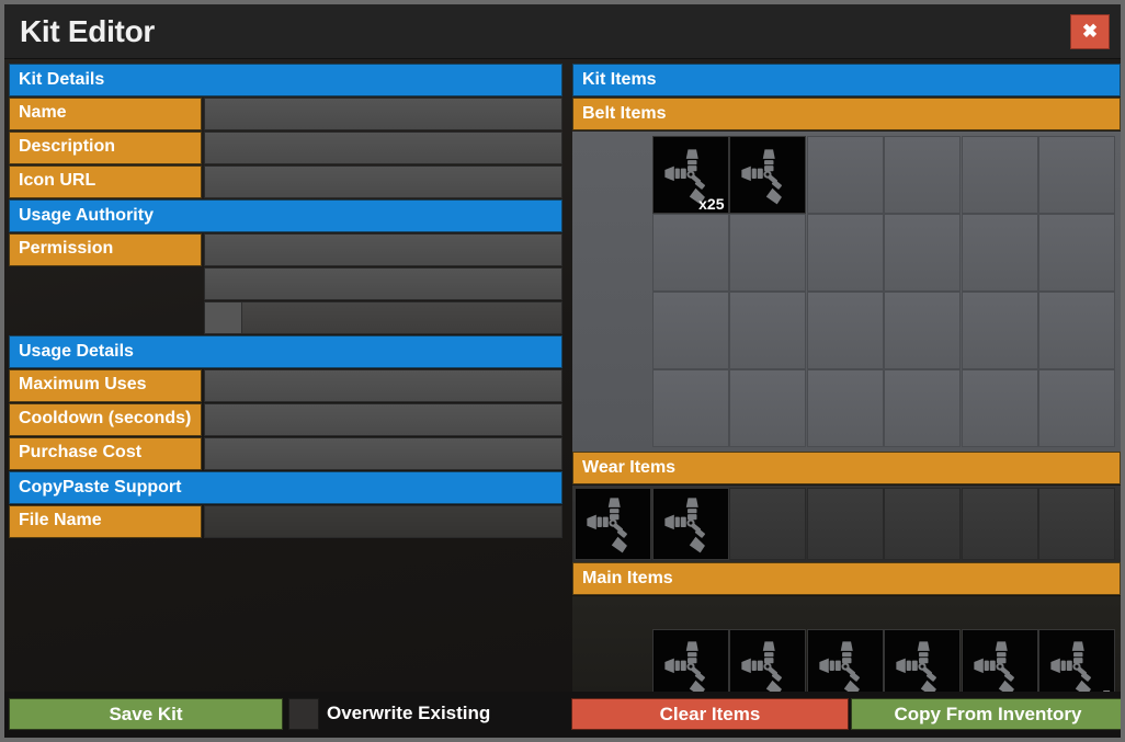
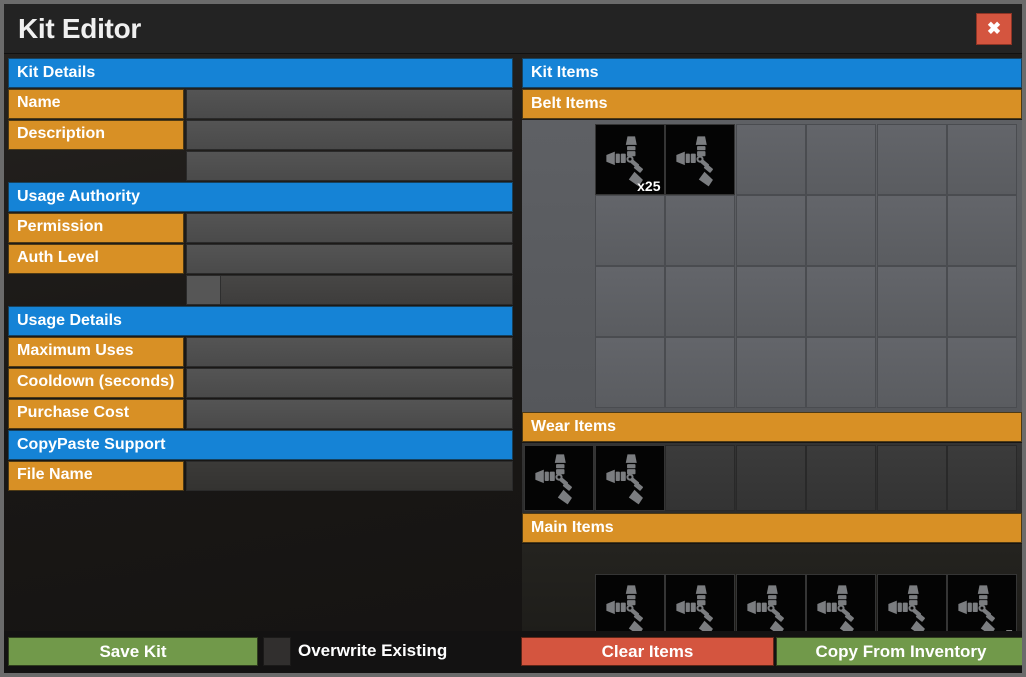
  Kit Editor
  ✖
  Kit Details
  Name
  Description
- Icon URL
  Usage Authority
  Permission
+ Auth Level
  Usage Details
  Maximum Uses
  Cooldown (seconds)
  Purchase Cost
  CopyPaste Support
  File Name
  Kit Items
  Belt Items
  x25
  Wear Items
  Main Items
  Save Kit
  Overwrite Existing
  Clear Items
  Copy From Inventory
